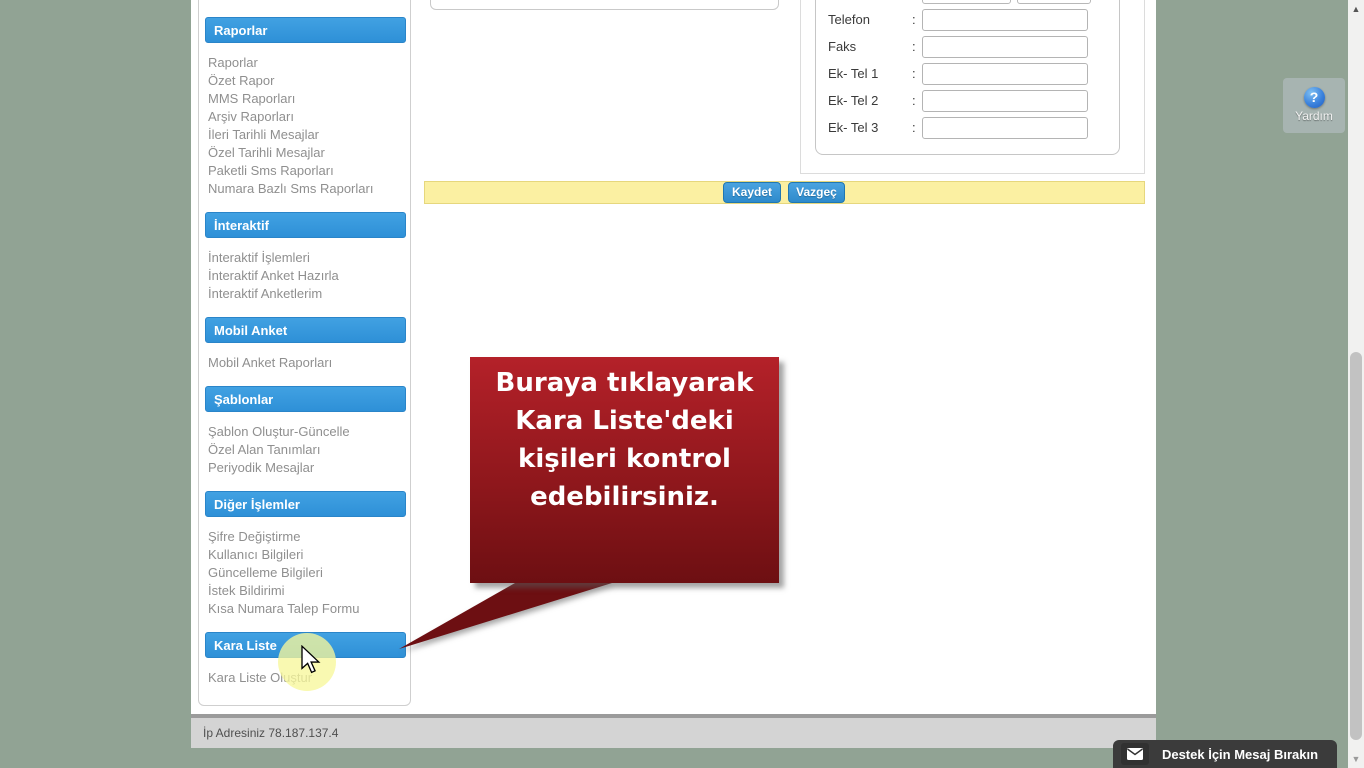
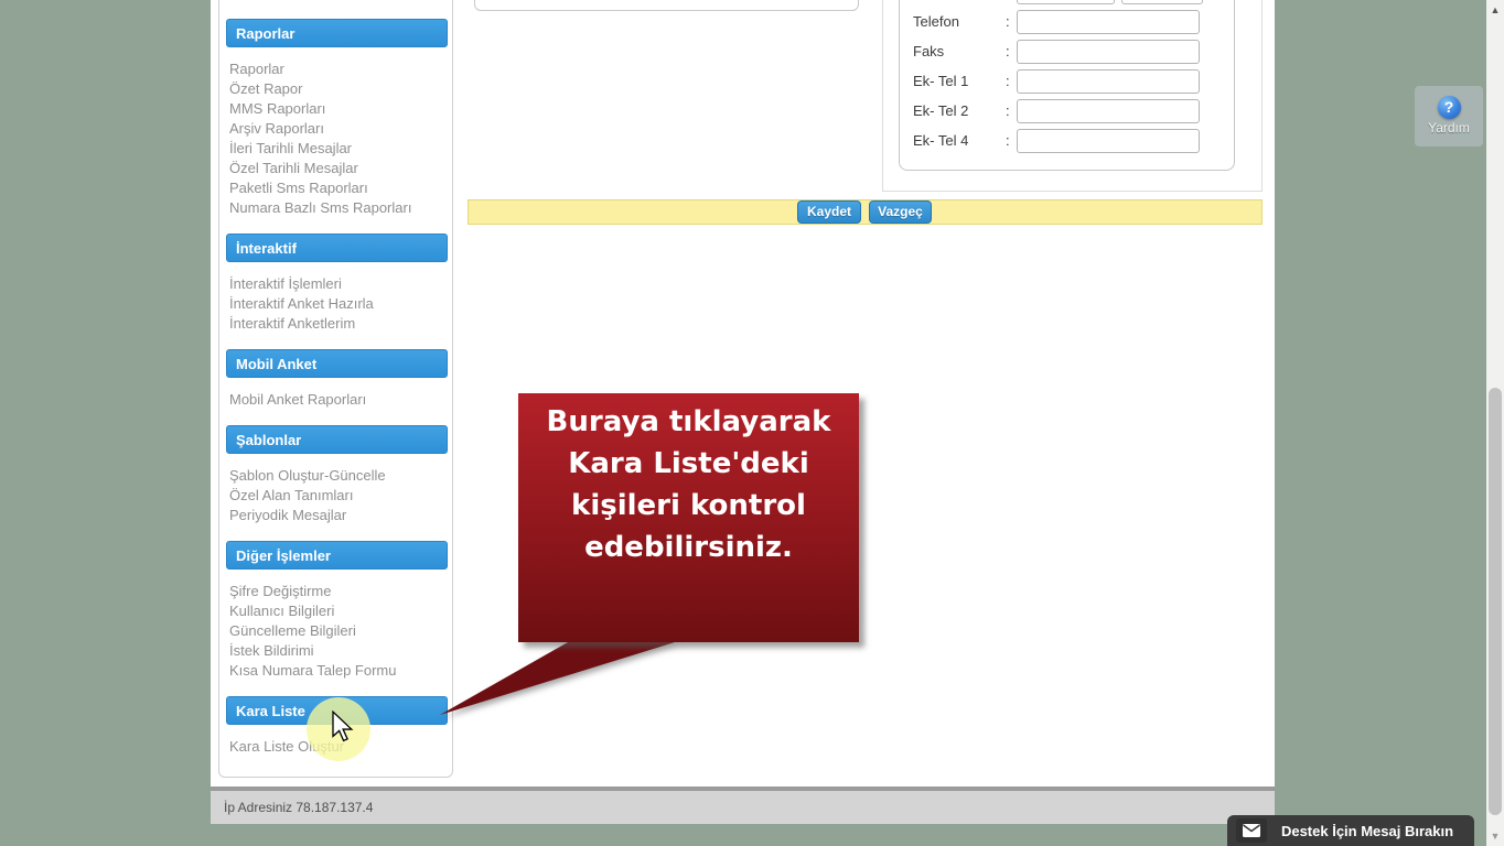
  Raporlar
  Raporlar
  Özet Rapor
  MMS Raporları
  Arşiv Raporları
  İleri Tarihli Mesajlar
  Özel Tarihli Mesajlar
  Paketli Sms Raporları
  Numara Bazlı Sms Raporları
  İnteraktif
  İnteraktif İşlemleri
  İnteraktif Anket Hazırla
  İnteraktif Anketlerim
  Mobil Anket
  Mobil Anket Raporları
  Şablonlar
  Şablon Oluştur-Güncelle
  Özel Alan Tanımları
  Periyodik Mesajlar
  Diğer İşlemler
  Şifre Değiştirme
  Kullanıcı Bilgileri
  Güncelleme Bilgileri
  İstek Bildirimi
  Kısa Numara Talep Formu
  Kara Liste
  Kara Liste Oluştur
  Telefon
  :
  Faks
  :
  Ek- Tel 1
  :
  Ek- Tel 2
  :
- Ek- Tel 3
+ Ek- Tel 4
  :
  Kaydet
  Vazgeç
  İp Adresiniz 78.187.137.4
  Buraya tıklayarak Kara Liste'deki kişileri kontrol edebilirsiniz.
  ?
  Yardım
  Destek İçin Mesaj Bırakın
  ▲
  ▼
